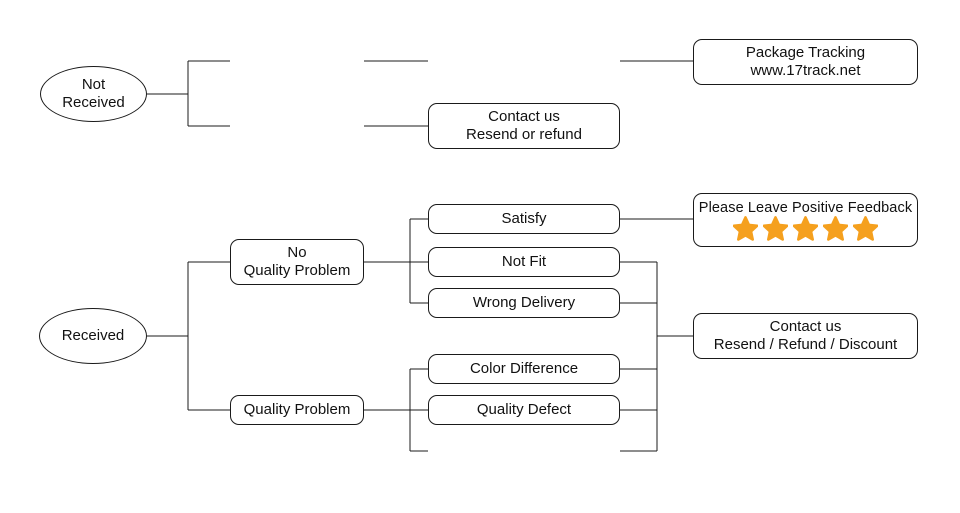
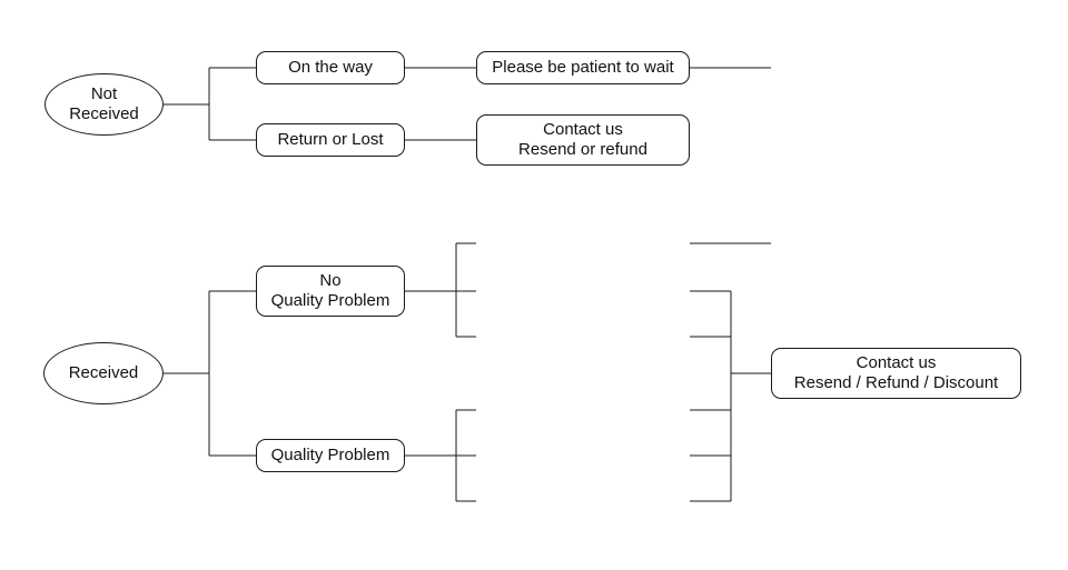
  Not
  Received
+ On the way
+ Return or Lost
+ Please be patient to wait
  Contact us
  Resend or refund
- Package Tracking
- www.17track.net
  Received
  No
  Quality Problem
  Quality Problem
- Satisfy
- Not Fit
- Wrong Delivery
- Color Difference
- Quality Defect
- Please Leave Positive Feedback
  Contact us
  Resend / Refund / Discount
